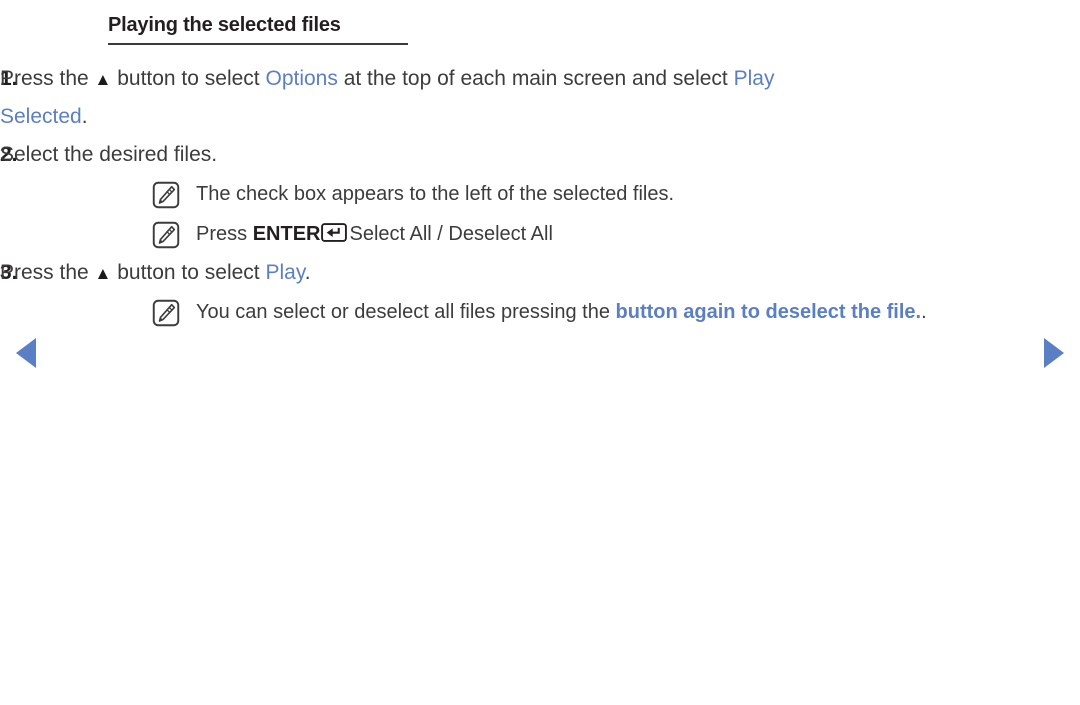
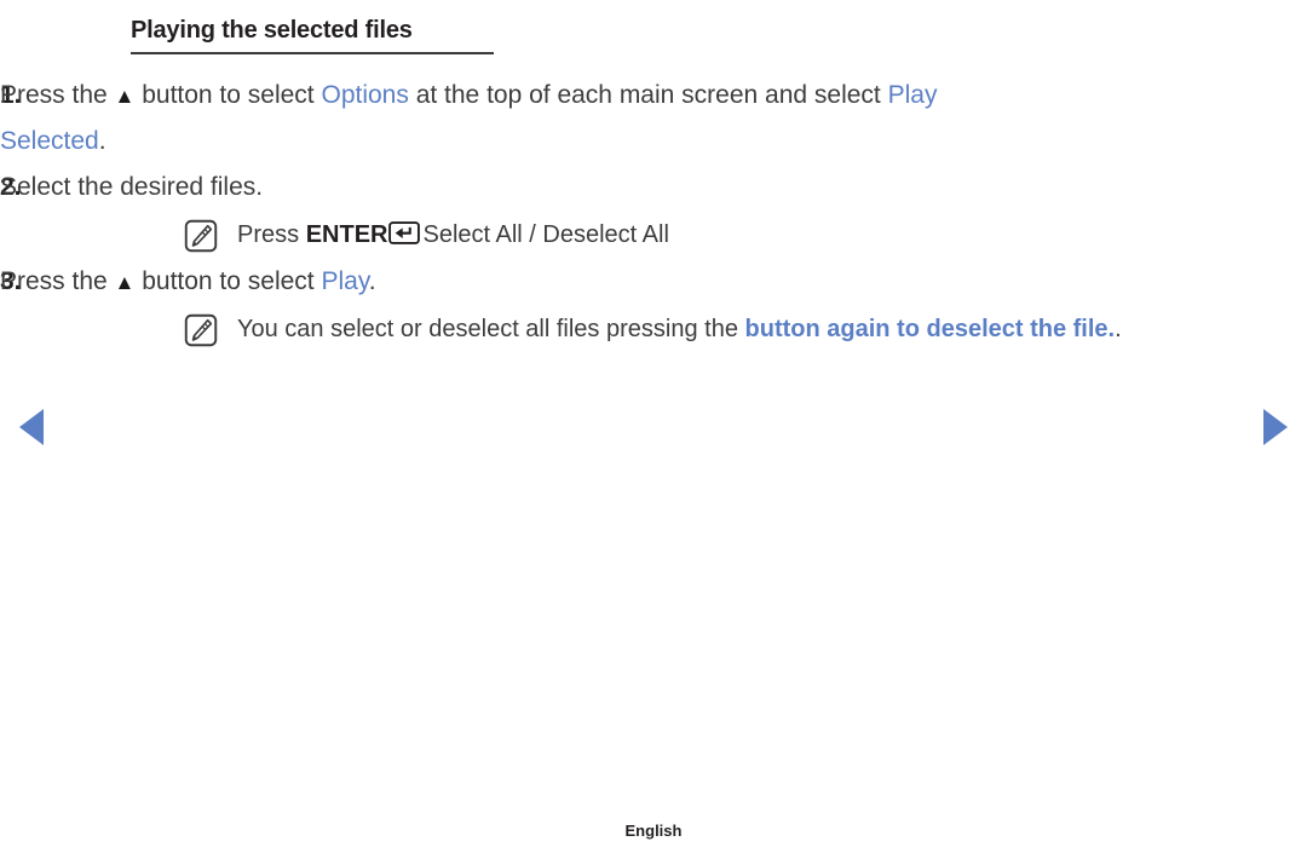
  Playing the selected files
  1.
  Press the ▲ button to select Options at the top of each main screen and select Play Selected.
  2.
  Select the desired files.
- The check box appears to the left of the selected files.
  Press ENTER Select All / Deselect All
  3.
  Press the ▲ button to select Play.
  You can select or deselect all files pressing the button again to deselect the file..
+ English
